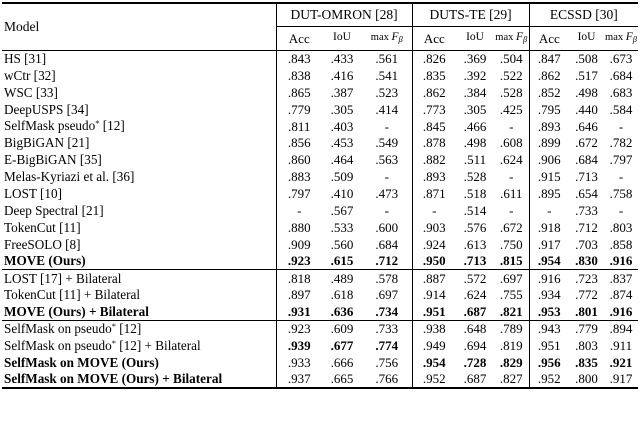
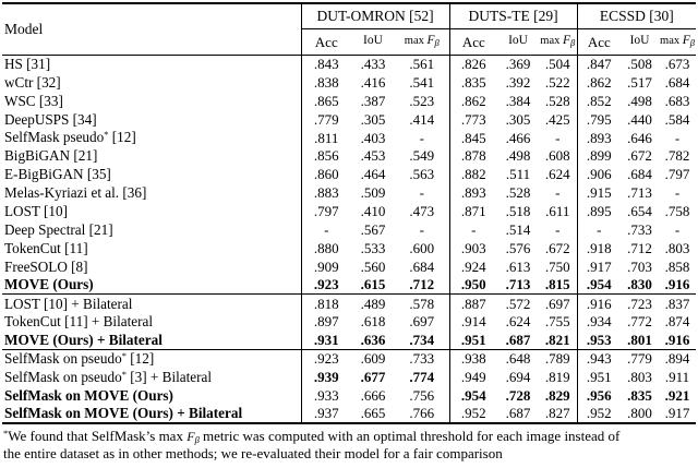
- Model	DUT-OMRON [28]	DUTS-TE [29]	ECSSD [30]
+ Model	DUT-OMRON [52]	DUTS-TE [29]	ECSSD [30]
  Acc	IoU	max Fβ	Acc	IoU	max Fβ	Acc	IoU	max Fβ
  HS [31]	.843	.433	.561	.826	.369	.504	.847	.508	.673
  wCtr [32]	.838	.416	.541	.835	.392	.522	.862	.517	.684
  WSC [33]	.865	.387	.523	.862	.384	.528	.852	.498	.683
  DeepUSPS [34]	.779	.305	.414	.773	.305	.425	.795	.440	.584
  SelfMask pseudo* [12]	.811	.403	-	.845	.466	-	.893	.646	-
  BigBiGAN [21]	.856	.453	.549	.878	.498	.608	.899	.672	.782
  E-BigBiGAN [35]	.860	.464	.563	.882	.511	.624	.906	.684	.797
  Melas-Kyriazi et al. [36]	.883	.509	-	.893	.528	-	.915	.713	-
  LOST [10]	.797	.410	.473	.871	.518	.611	.895	.654	.758
  Deep Spectral [21]	-	.567	-	-	.514	-	-	.733	-
  TokenCut [11]	.880	.533	.600	.903	.576	.672	.918	.712	.803
  FreeSOLO [8]	.909	.560	.684	.924	.613	.750	.917	.703	.858
  MOVE (Ours)	.923	.615	.712	.950	.713	.815	.954	.830	.916
- LOST [17] + Bilateral	.818	.489	.578	.887	.572	.697	.916	.723	.837
+ LOST [10] + Bilateral	.818	.489	.578	.887	.572	.697	.916	.723	.837
  TokenCut [11] + Bilateral	.897	.618	.697	.914	.624	.755	.934	.772	.874
  MOVE (Ours) + Bilateral	.931	.636	.734	.951	.687	.821	.953	.801	.916
  SelfMask on pseudo* [12]	.923	.609	.733	.938	.648	.789	.943	.779	.894
- SelfMask on pseudo* [12] + Bilateral	.939	.677	.774	.949	.694	.819	.951	.803	.911
+ SelfMask on pseudo* [3] + Bilateral	.939	.677	.774	.949	.694	.819	.951	.803	.911
  SelfMask on MOVE (Ours)	.933	.666	.756	.954	.728	.829	.956	.835	.921
  SelfMask on MOVE (Ours) + Bilateral	.937	.665	.766	.952	.687	.827	.952	.800	.917
+ *We found that SelfMask’s max Fβ metric was computed with an optimal threshold for each image instead of
+ the entire dataset as in other methods; we re-evaluated their model for a fair comparison
